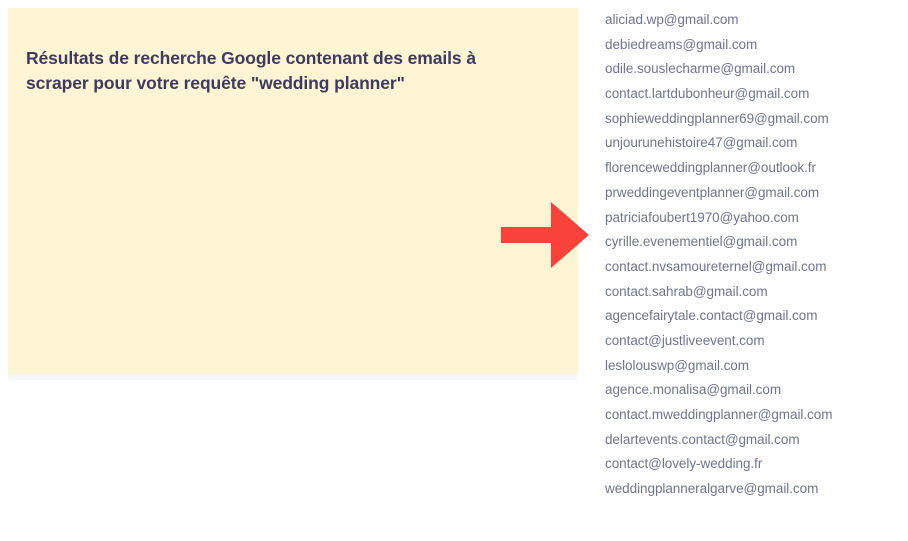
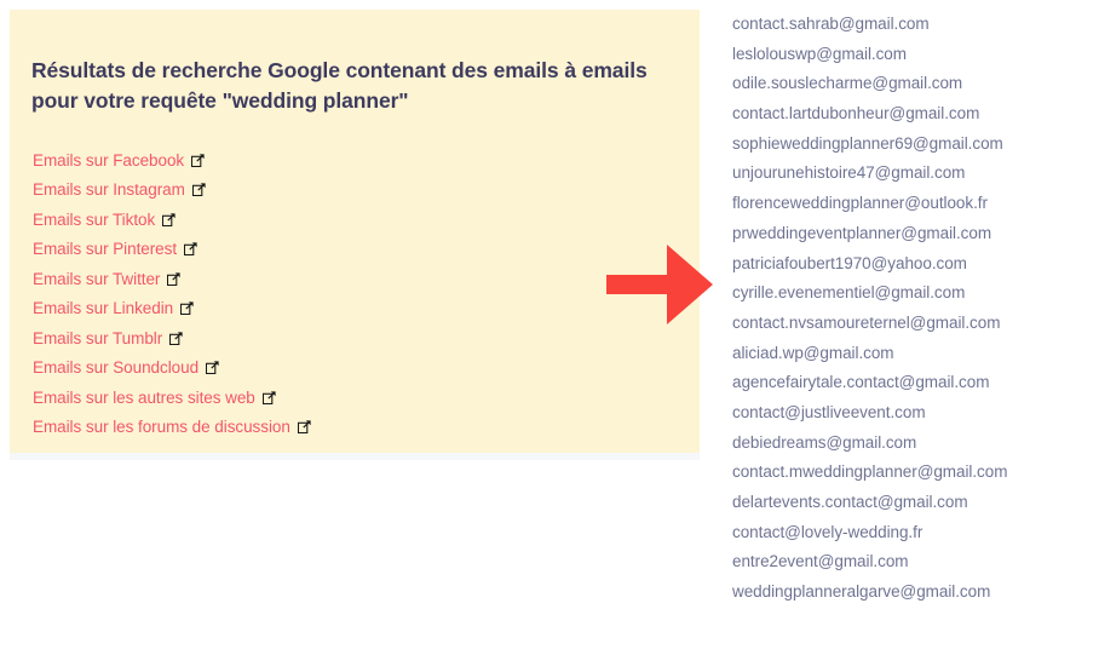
- Résultats de recherche Google contenant des emails à scraper pour votre requête "wedding planner"
+ Résultats de recherche Google contenant des emails à emails pour votre requête "wedding planner"
+ Emails sur Facebook
+ Emails sur Instagram
+ Emails sur Tiktok
+ Emails sur Pinterest
+ Emails sur Twitter
+ Emails sur Linkedin
+ Emails sur Tumblr
+ Emails sur Soundcloud
+ Emails sur les autres sites web
+ Emails sur les forums de discussion
- aliciad.wp@gmail.com
+ contact.sahrab@gmail.com
- debiedreams@gmail.com
+ leslolouswp@gmail.com
  odile.souslecharme@gmail.com
  contact.lartdubonheur@gmail.com
  sophieweddingplanner69@gmail.com
  unjourunehistoire47@gmail.com
  florenceweddingplanner@outlook.fr
  prweddingeventplanner@gmail.com
  patriciafoubert1970@yahoo.com
  cyrille.evenementiel@gmail.com
  contact.nvsamoureternel@gmail.com
- contact.sahrab@gmail.com
+ aliciad.wp@gmail.com
  agencefairytale.contact@gmail.com
  contact@justliveevent.com
- leslolouswp@gmail.com
+ debiedreams@gmail.com
- agence.monalisa@gmail.com
  contact.mweddingplanner@gmail.com
  delartevents.contact@gmail.com
  contact@lovely-wedding.fr
+ entre2event@gmail.com
  weddingplanneralgarve@gmail.com
